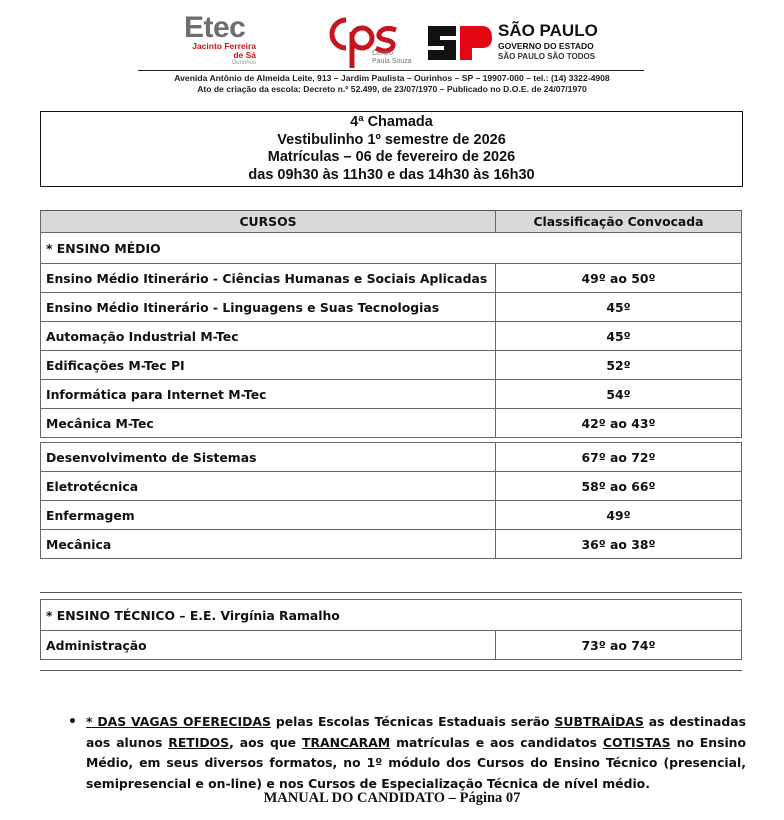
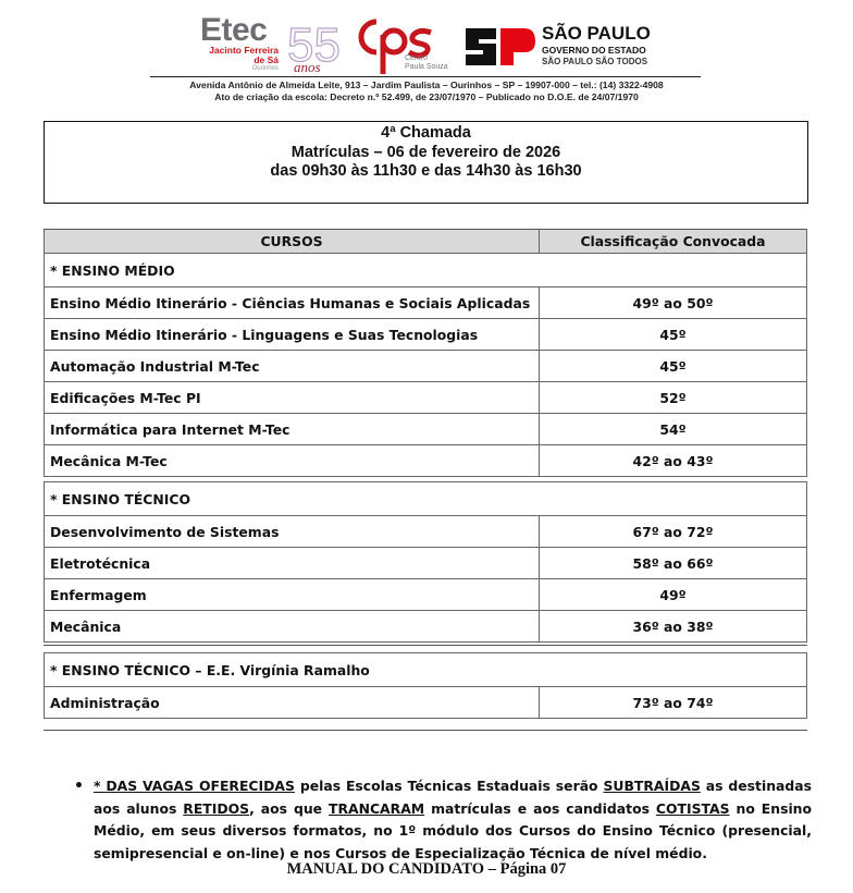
  Etec
  Jacinto Ferreira
  de Sá
+ 55
+ anos
  SÃO PAULO
  GOVERNO DO ESTADO
  SÃO PAULO SÃO TODOS
  Avenida Antônio de Almeida Leite, 913 – Jardim Paulista – Ourinhos – SP – 19907-000 – tel.: (14) 3322-4908
  Ato de criação da escola: Decreto n.º 52.499, de 23/07/1970 – Publicado no D.O.E. de 24/07/1970
  4ª Chamada
- Vestibulinho 1º semestre de 2026
  Matrículas – 06 de fevereiro de 2026
  das 09h30 às 11h30 e das 14h30 às 16h30
  CURSOS	Classificação Convocada
  * ENSINO MÉDIO
  Ensino Médio Itinerário - Ciências Humanas e Sociais Aplicadas	49º ao 50º
  Ensino Médio Itinerário - Linguagens e Suas Tecnologias	45º
  Automação Industrial M-Tec	45º
  Edificações M-Tec PI	52º
  Informática para Internet M-Tec	54º
  Mecânica M-Tec	42º ao 43º
+ * ENSINO TÉCNICO
  Desenvolvimento de Sistemas	67º ao 72º
  Eletrotécnica	58º ao 66º
  Enfermagem	49º
  Mecânica	36º ao 38º
  * ENSINO TÉCNICO – E.E. Virgínia Ramalho
  Administração	73º ao 74º
  •
  * DAS VAGAS OFERECIDAS pelas Escolas Técnicas Estaduais serão SUBTRAÍDAS as destinadas aos alunos RETIDOS, aos que TRANCARAM matrículas e aos candidatos COTISTAS no Ensino Médio, em seus diversos formatos, no 1º módulo dos Cursos do Ensino Técnico (presencial, semipresencial e on-line) e nos Cursos de Especialização Técnica de nível médio.
  MANUAL DO CANDIDATO – Página 07
